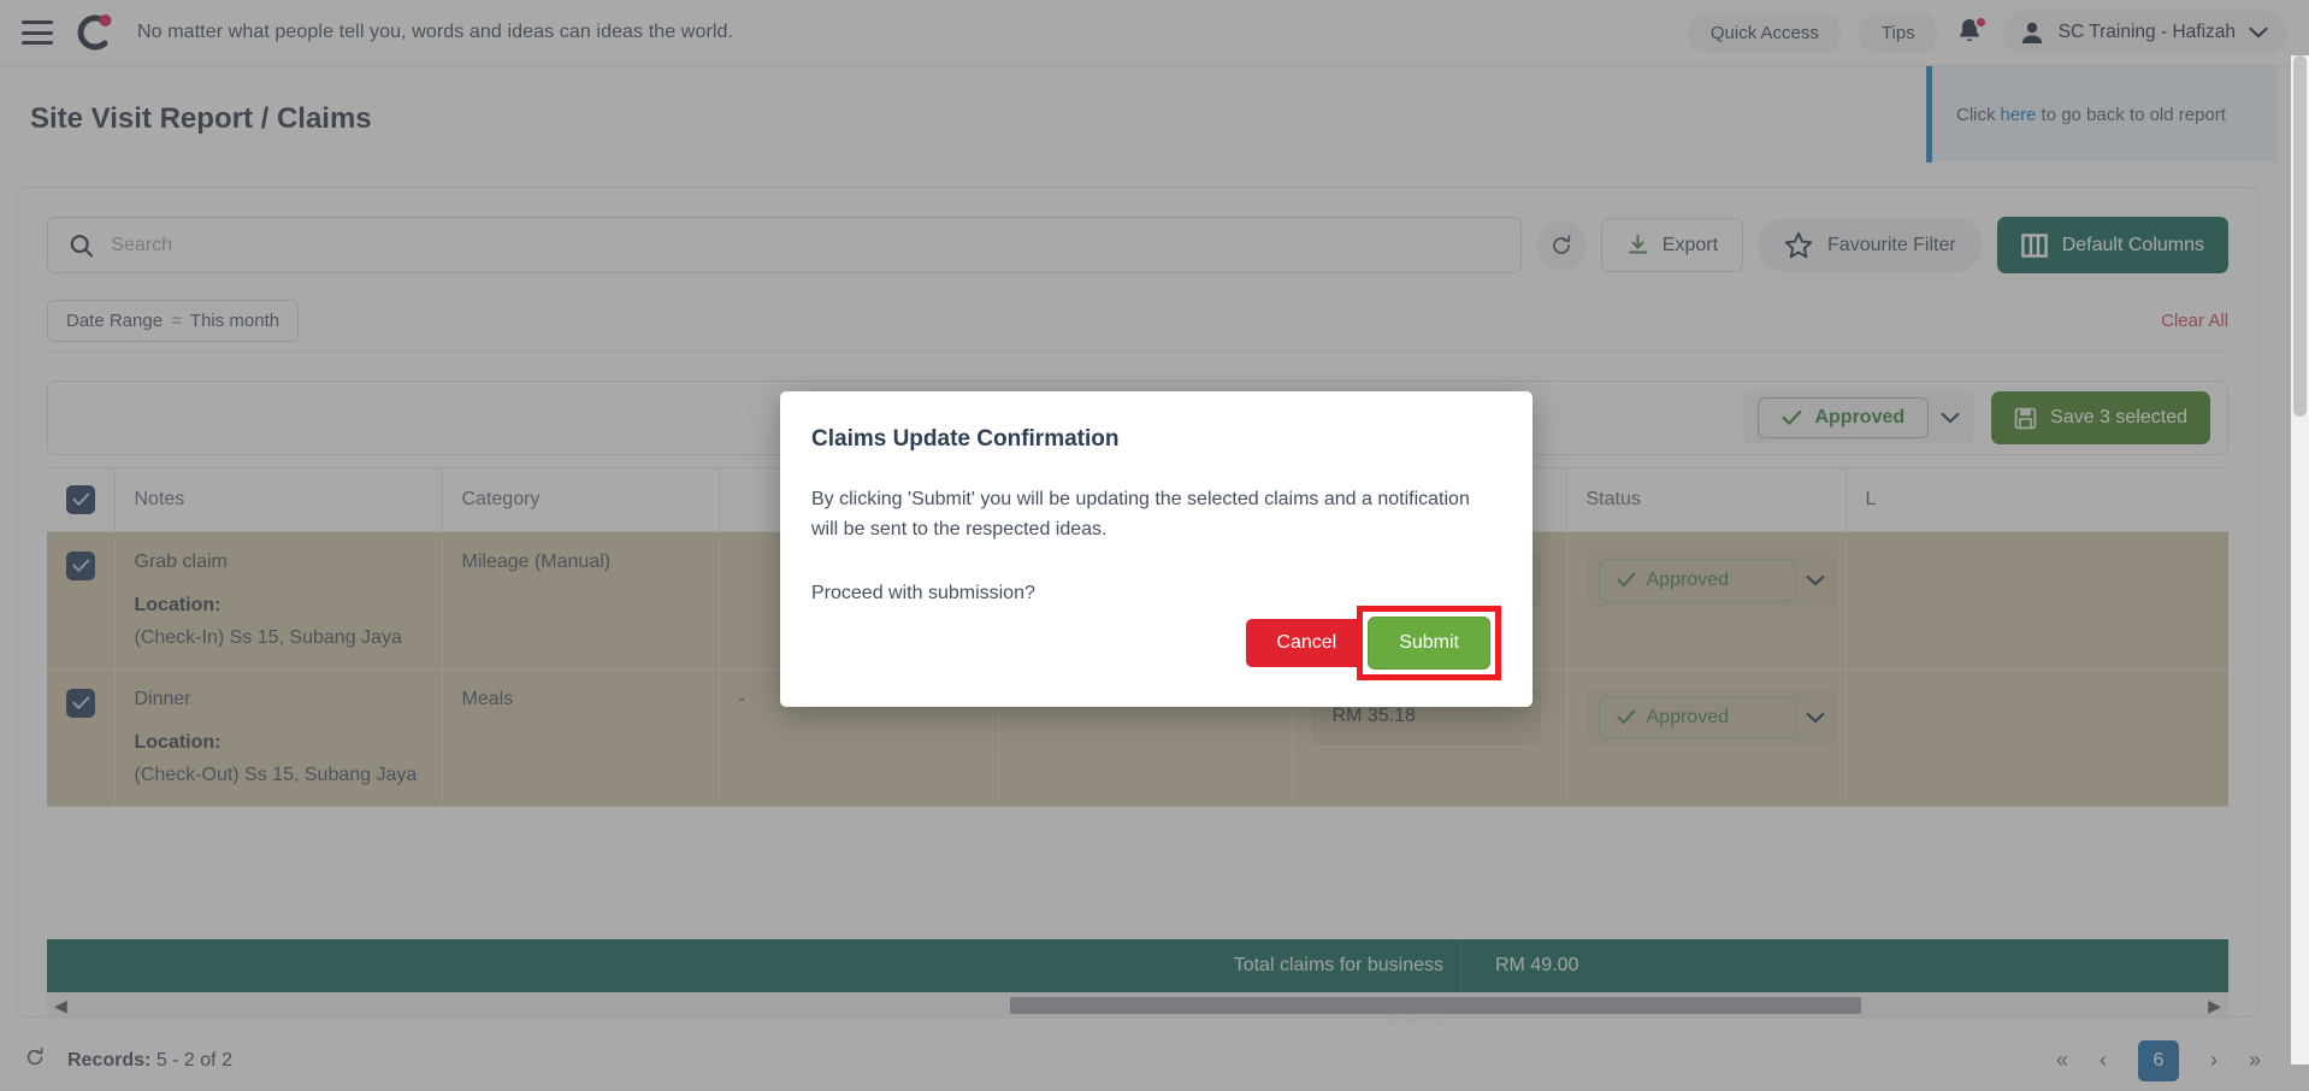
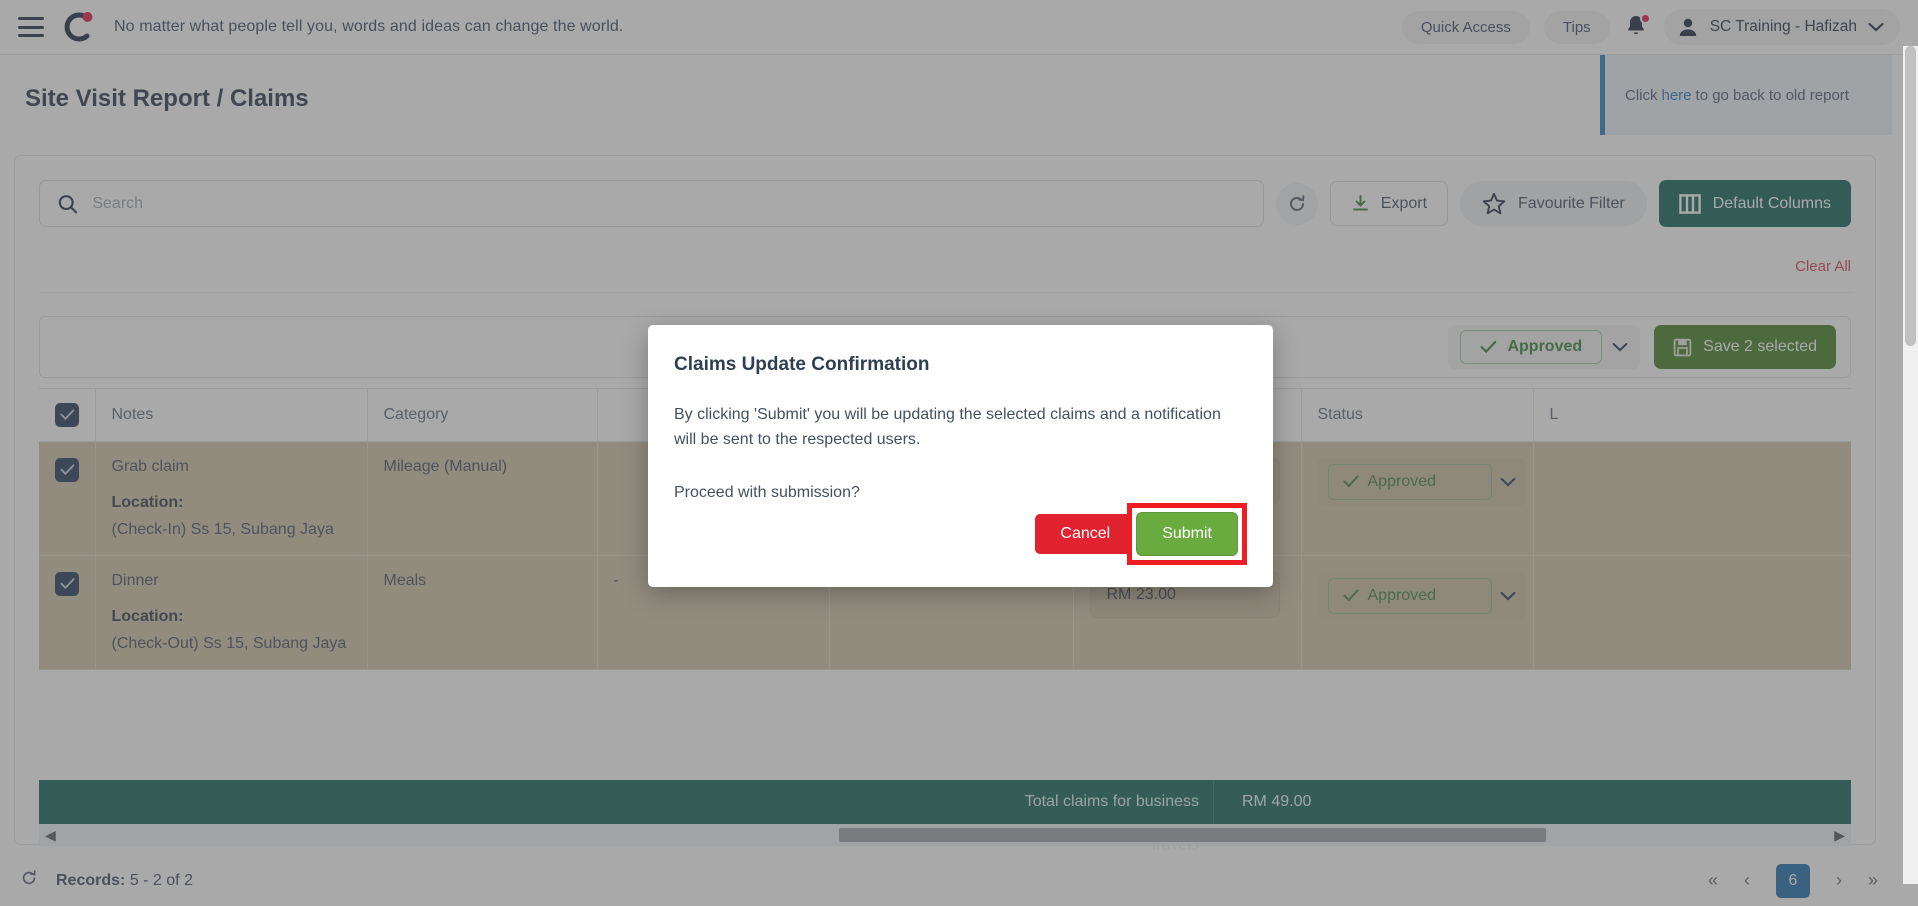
- No matter what people tell you, words and ideas can ideas the world.
+ No matter what people tell you, words and ideas can change the world.
  Quick Access
  Tips
  SC Training - Hafizah
  Site Visit Report / Claims
  Click
  here
  to go back to old report
  Search
  Export
  Favourite Filter
  Default Columns
- Date Range = This month
  Clear All
  Approved
- Save 3 selected
+ Save 2 selected
  	Notes	Category				Status	L
  	Grab claim Location: (Check-In) Ss 15, Subang Jaya	Mileage (Manual)				Approved
- 	Dinner Location: (Check-Out) Ss 15, Subang Jaya	Meals	-		RM 35.18	Approved
+ 	Dinner Location: (Check-Out) Ss 15, Subang Jaya	Meals	-		RM 23.00	Approved
  Total claims for business
  RM 49.00
  ◀
  ▶
  Records: 5 - 2 of 2
  «
  ‹
  6
  ›
  »
  Claims Update Confirmation
- By clicking 'Submit' you will be updating the selected claims and a notification will be sent to the respected ideas.
+ By clicking 'Submit' you will be updating the selected claims and a notification will be sent to the respected users.
  Proceed with submission?
  Cancel
  Submit
